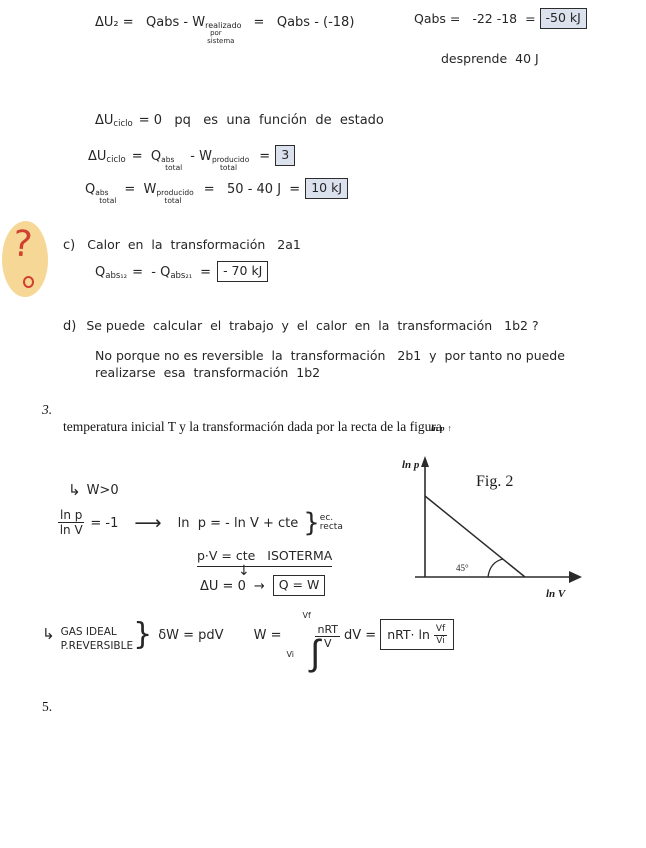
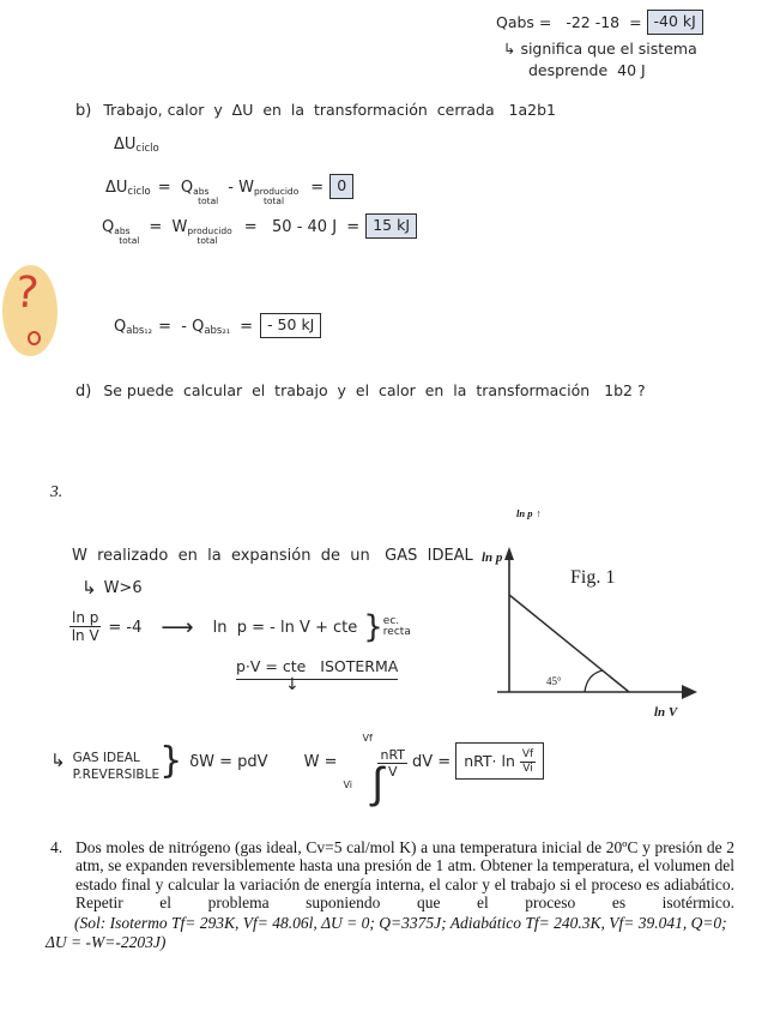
- ΔU₂ = Qabs - W
- realizado
- por
- sistema
- = Qabs - (-18)
  Qabs = -22 -18 =
- -50 kJ
+ -40 kJ
+ ↳ significa que el sistema
  desprende 40 J
+ b)
+ Trabajo, calor y ΔU en la transformación cerrada 1a2b1
  ΔU
  ciclo
- = 0 pq es una función de estado
  ΔU
  ciclo
  = Q
  abs
  total
  - W
  producido
  total
  =
- 3
+ 0
  Q
  abs
  total
  = W
  producido
  total
  = 50 - 40 J =
- 10 kJ
+ 15 kJ
- c)
- Calor en la transformación 2a1
  Q
  abs₁₂
  = - Q
  abs₂₁
  =
- - 70 kJ
+ - 50 kJ
  d)
  Se puede calcular el trabajo y el calor en la transformación 1b2 ?
- No porque no es reversible la transformación 2b1 y por tanto no puede
- realizarse esa transformación 1b2
  3.
- temperatura inicial T y la transformación dada por la recta de la figura
  ln p
  ↑
+ W realizado en la expansión de un GAS IDEAL
  ↳
- W>0
+ W>6
  ln p
  ln V
- = -1
+ = -4
  ⟶
  ln p = - ln V + cte
  }
  ec.
  recta
  p·V = cte ISOTERMA
  ↓
- ΔU = 0
- →
- Q = W
  ln p
- Fig. 2
+ Fig. 1
  45°
  ln V
  ↳
  GAS IDEAL
  P.REVERSIBLE
  }
  δW = pdV
  W =
  ∫
  Vf
  Vi
  nRT
  V
  dV =
  nRT· ln
  Vf
  Vi
- 5.
+ 4.
+ Dos moles de nitrógeno (gas ideal, Cv=5 cal/mol K) a una temperatura inicial de 20ºC y presión de 2 atm, se expanden reversiblemente hasta una presión de 1 atm. Obtener la temperatura, el volumen del estado final y calcular la variación de energía interna, el calor y el trabajo si el proceso es adiabático. Repetir el problema suponiendo que el proceso es isotérmico.
+ (Sol: Isotermo Tf= 293K, Vf= 48.06l, ΔU = 0; Q=3375J; Adiabático Tf= 240.3K, Vf= 39.041, Q=0; ΔU = -W=-2203J)
